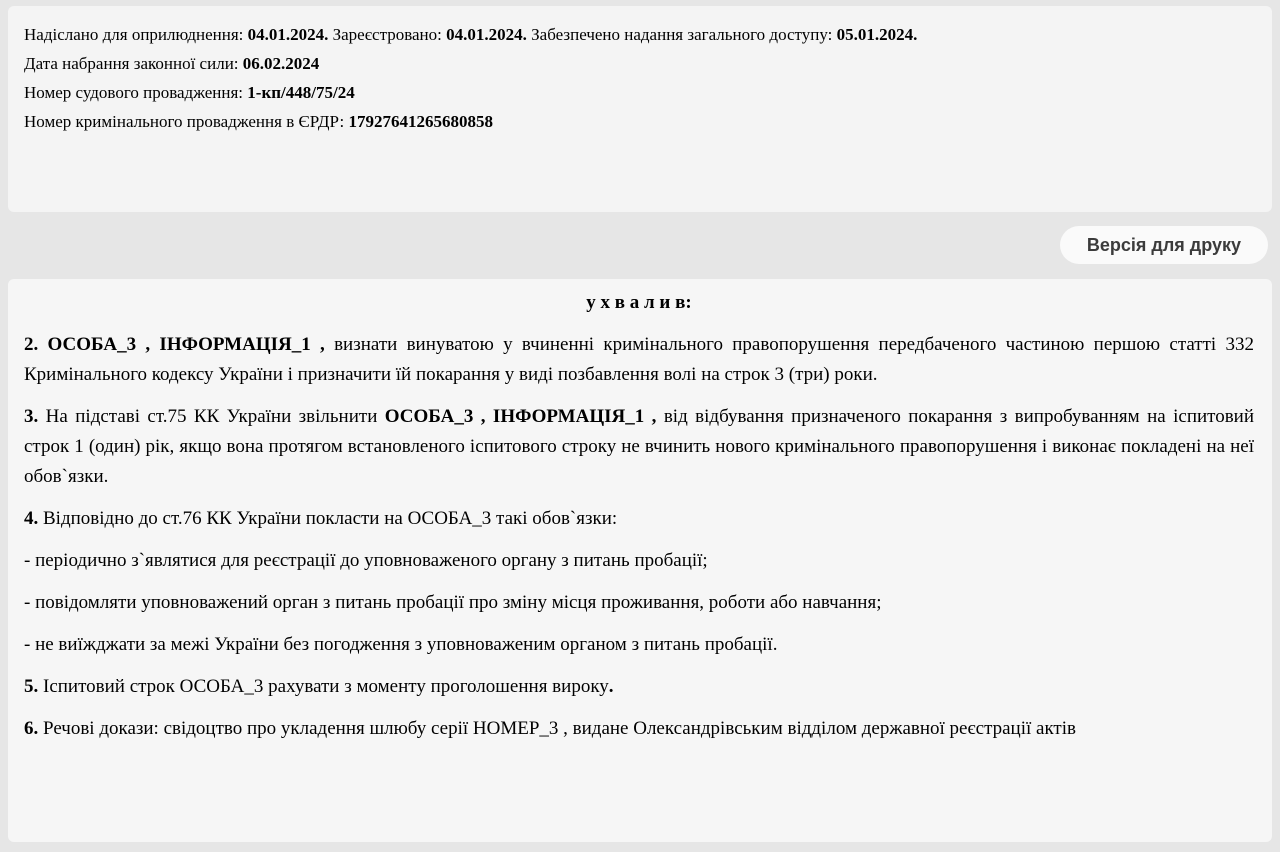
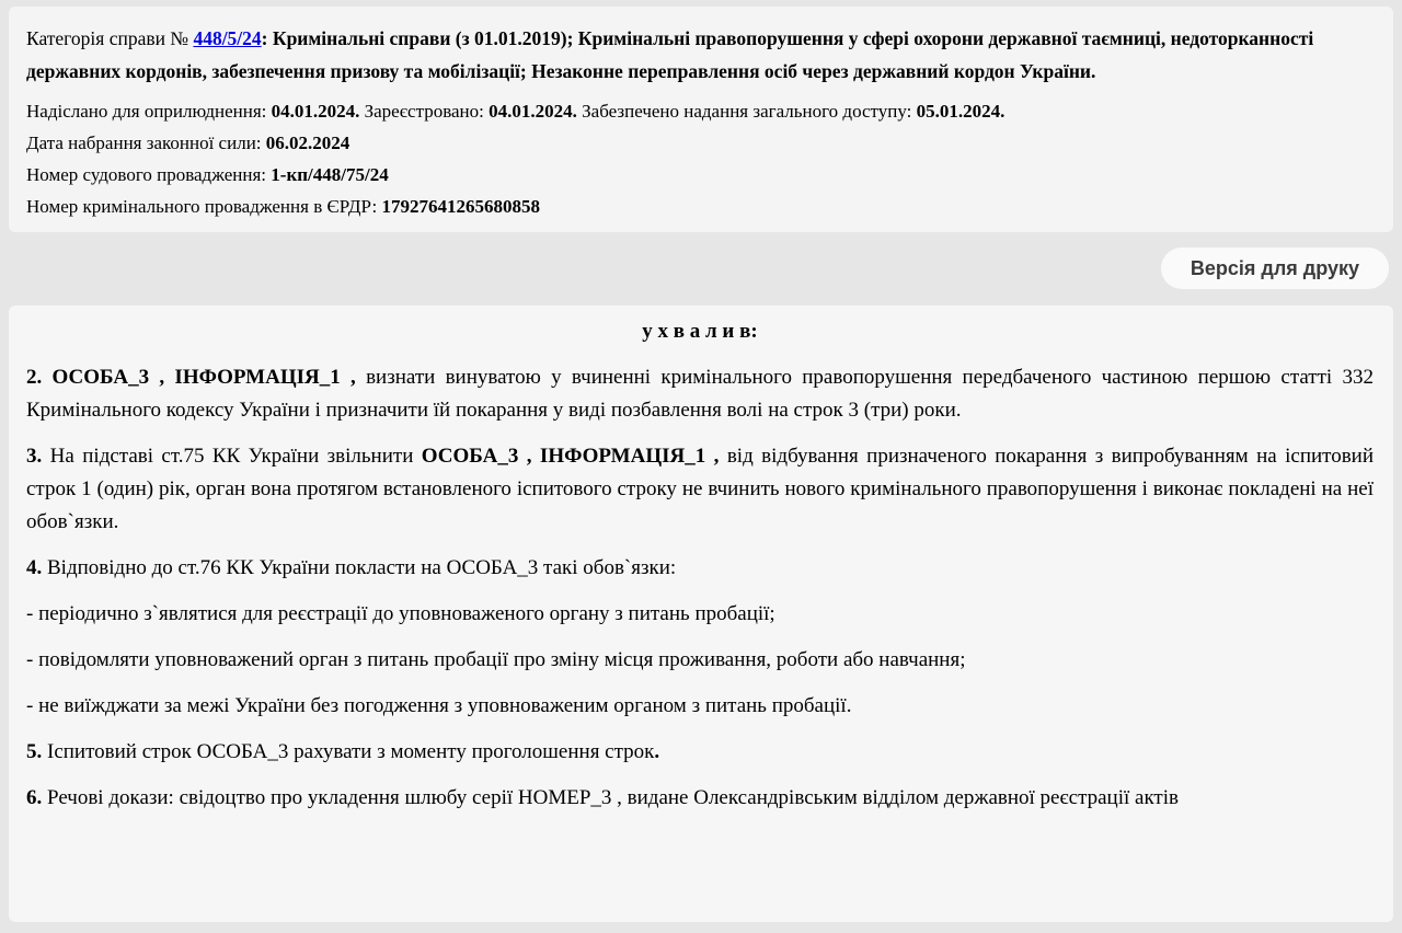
+ Категорія справи № 448/5/24: Кримінальні справи (з 01.01.2019); Кримінальні правопорушення у сфері охорони державної таємниці, недоторканності державних кордонів, забезпечення призову та мобілізації; Незаконне переправлення осіб через державний кордон України.
  Надіслано для оприлюднення: 04.01.2024. Зареєстровано: 04.01.2024. Забезпечено надання загального доступу: 05.01.2024.
  Дата набрання законної сили: 06.02.2024
  Номер судового провадження: 1-кп/448/75/24
  Номер кримінального провадження в ЄРДР: 17927641265680858
  Версія для друку
  у х в а л и в:
  2. ОСОБА_3 , ІНФОРМАЦІЯ_1 , визнати винуватою у вчиненні кримінального правопорушення передбаченого частиною першою статті 332 Кримінального кодексу України і призначити їй покарання у виді позбавлення волі на строк 3 (три) роки.
- 3. На підставі ст.75 КК України звільнити ОСОБА_3 , ІНФОРМАЦІЯ_1 , від відбування призначеного покарання з випробуванням на іспитовий строк 1 (один) рік, якщо вона протягом встановленого іспитового строку не вчинить нового кримінального правопорушення і виконає покладені на неї обов`язки.
+ 3. На підставі ст.75 КК України звільнити ОСОБА_3 , ІНФОРМАЦІЯ_1 , від відбування призначеного покарання з випробуванням на іспитовий строк 1 (один) рік, орган вона протягом встановленого іспитового строку не вчинить нового кримінального правопорушення і виконає покладені на неї обов`язки.
  4. Відповідно до ст.76 КК України покласти на ОСОБА_3 такі обов`язки:
  - періодично з`являтися для реєстрації до уповноваженого органу з питань пробації;
  - повідомляти уповноважений орган з питань пробації про зміну місця проживання, роботи або навчання;
  - не виїжджати за межі України без погодження з уповноваженим органом з питань пробації.
- 5. Іспитовий строк ОСОБА_3 рахувати з моменту проголошення вироку.
+ 5. Іспитовий строк ОСОБА_3 рахувати з моменту проголошення строк.
  6. Речові докази: свідоцтво про укладення шлюбу серії НОМЕР_3 , видане Олександрівським відділом державної реєстрації актів
